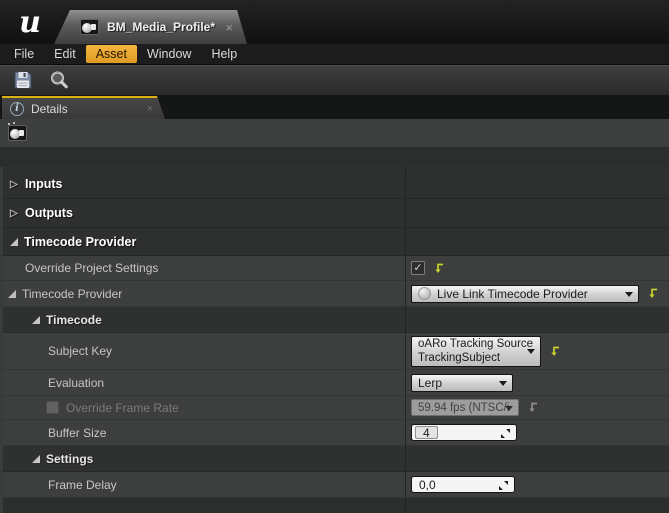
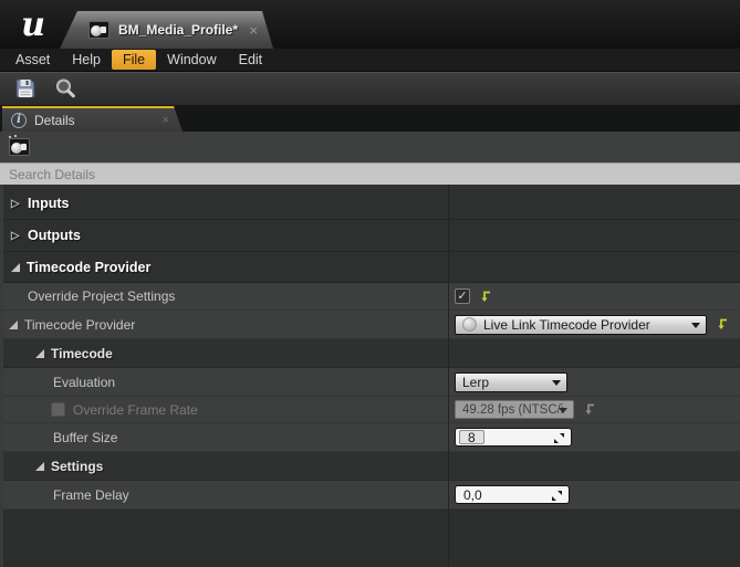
  u
  BM_Media_Profile*
  ×
- File
+ Asset
- Edit
+ Help
- Asset
+ File
  Window
- Help
+ Edit
  i
  Details
  ×
+ Search Details
  ▷
  Inputs
  ▷
  Outputs
  Timecode Provider
  Override Project Settings
  ✓
  Timecode Provider
  Live Link Timecode Provider
  Timecode
- Subject Key
- oARo Tracking Source
- TrackingSubject
  Evaluation
  Lerp
  Override Frame Rate
- 59.94 fps (NTSC/i
+ 49.28 fps (NTSC/i
  Buffer Size
- 4
+ 8
  Settings
  Frame Delay
  0,0
